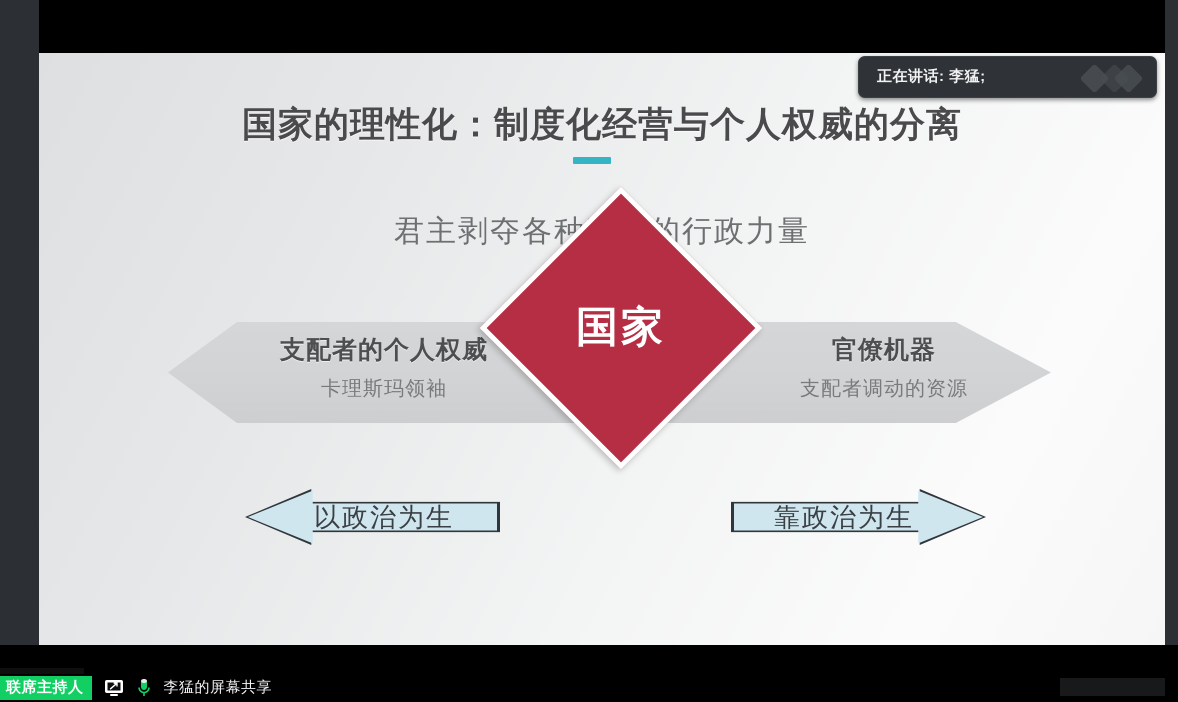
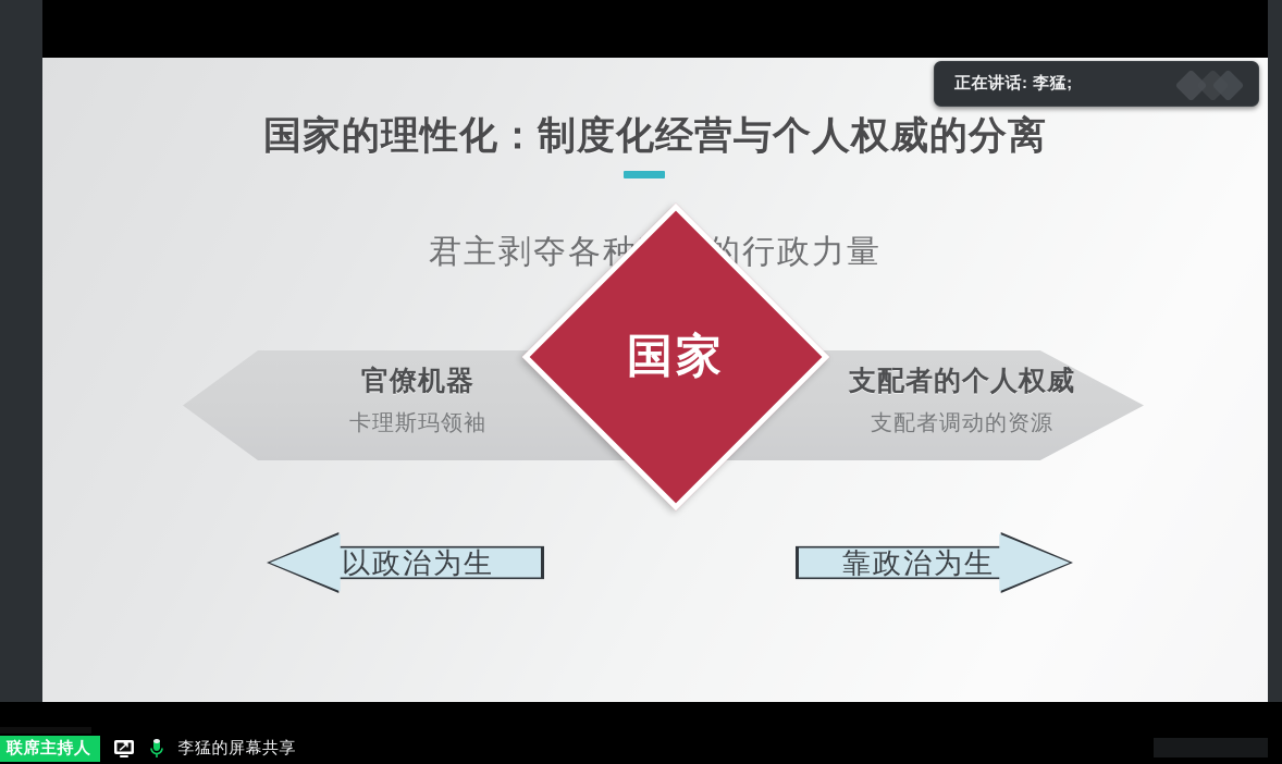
  国家的理性化：制度化经营与个人权威的分离
  君主剥夺各种行政力量
- 支配者的个人权威
+ 官僚机器
  卡理斯玛领袖
- 官僚机器
+ 支配者的个人权威
  支配者调动的资源
  国家
  以政治为生
  靠政治为生
  正在讲话: 李猛;
  联席主持人
  李猛的屏幕共享
